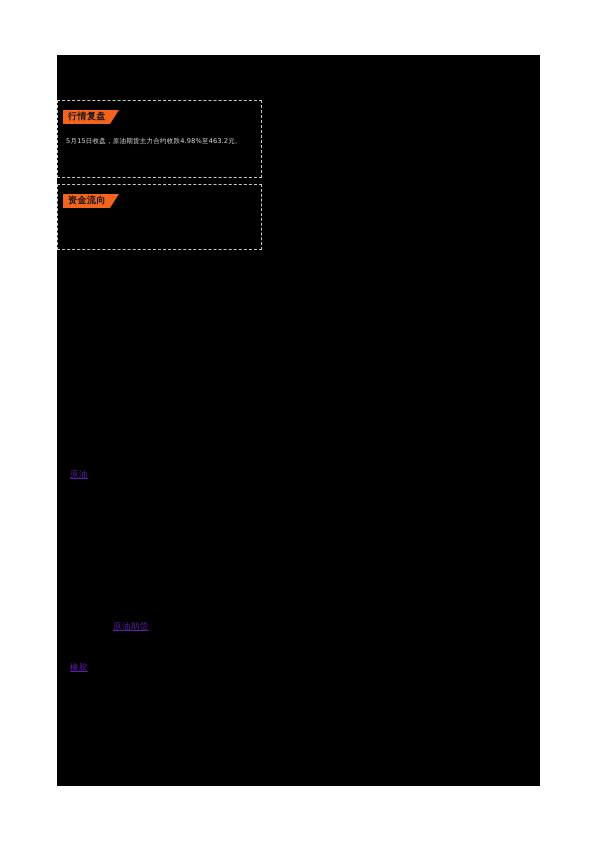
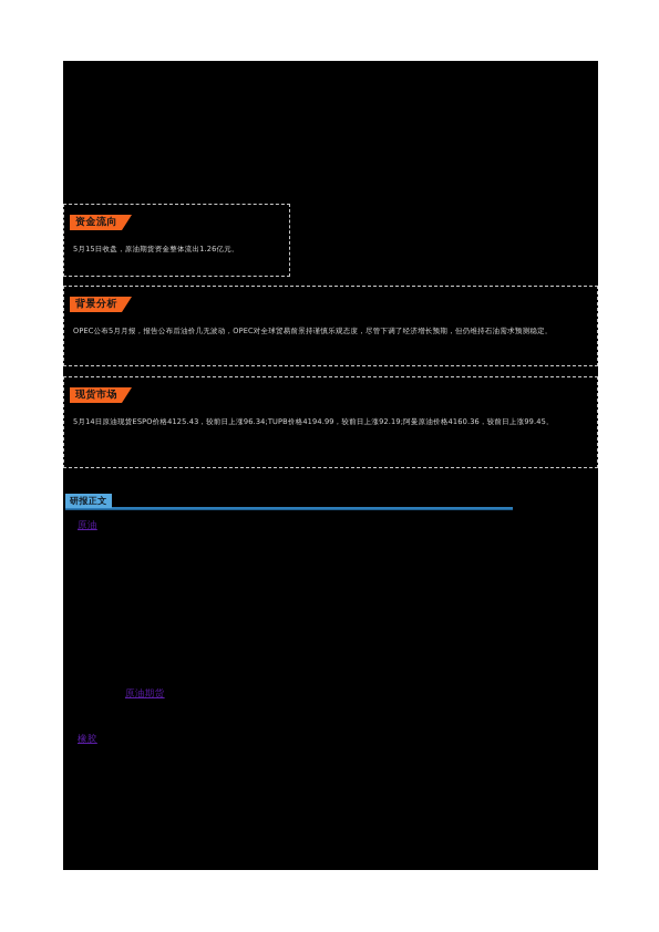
- 行情复盘
- 5月15日收盘，原油期货主力合约收跌4.98%至463.2元。
  资金流向
+ 5月15日收盘，原油期货资金整体流出1.26亿元。
+ 背景分析
+ OPEC公布5月月报，报告公布后油价几无波动，OPEC对全球贸易前景持谨慎乐观态度，尽管下调了经济增长预期，但仍维持石油需求预测稳定。
+ 现货市场
+ 5月14日原油现货ESPO价格4125.43，较前日上涨96.34;TUPB价格4194.99，较前日上涨92.19;阿曼原油价格4160.36，较前日上涨99.45。
+ 研报正文
  原油
  原油期货
  橡胶
